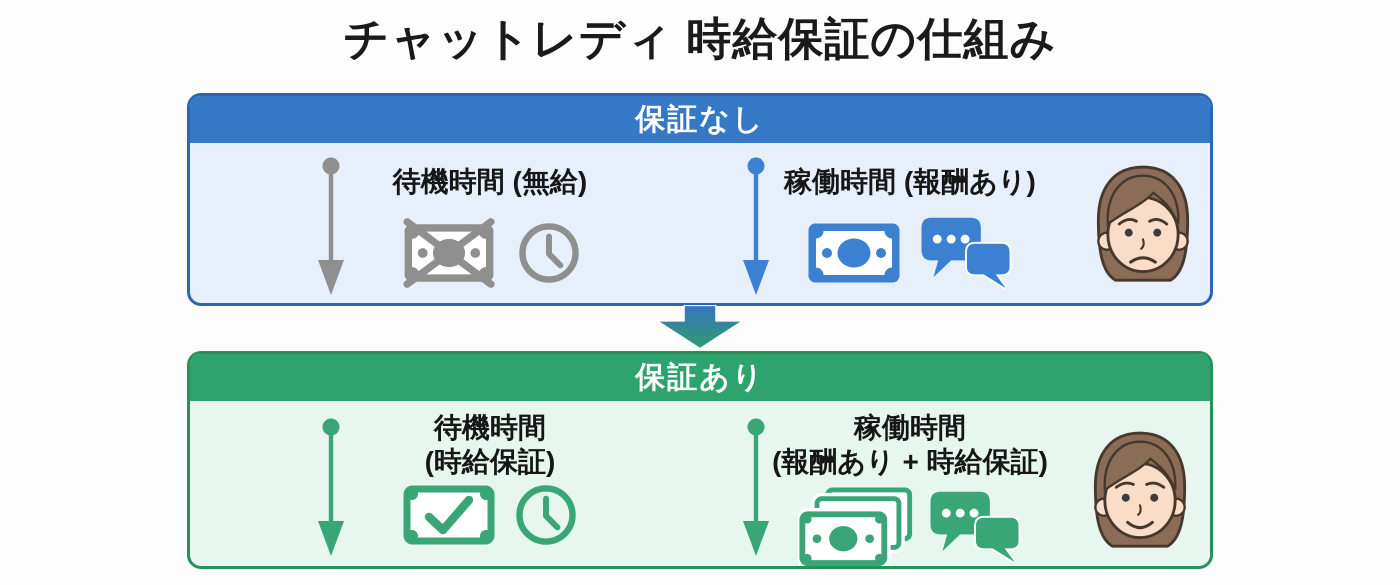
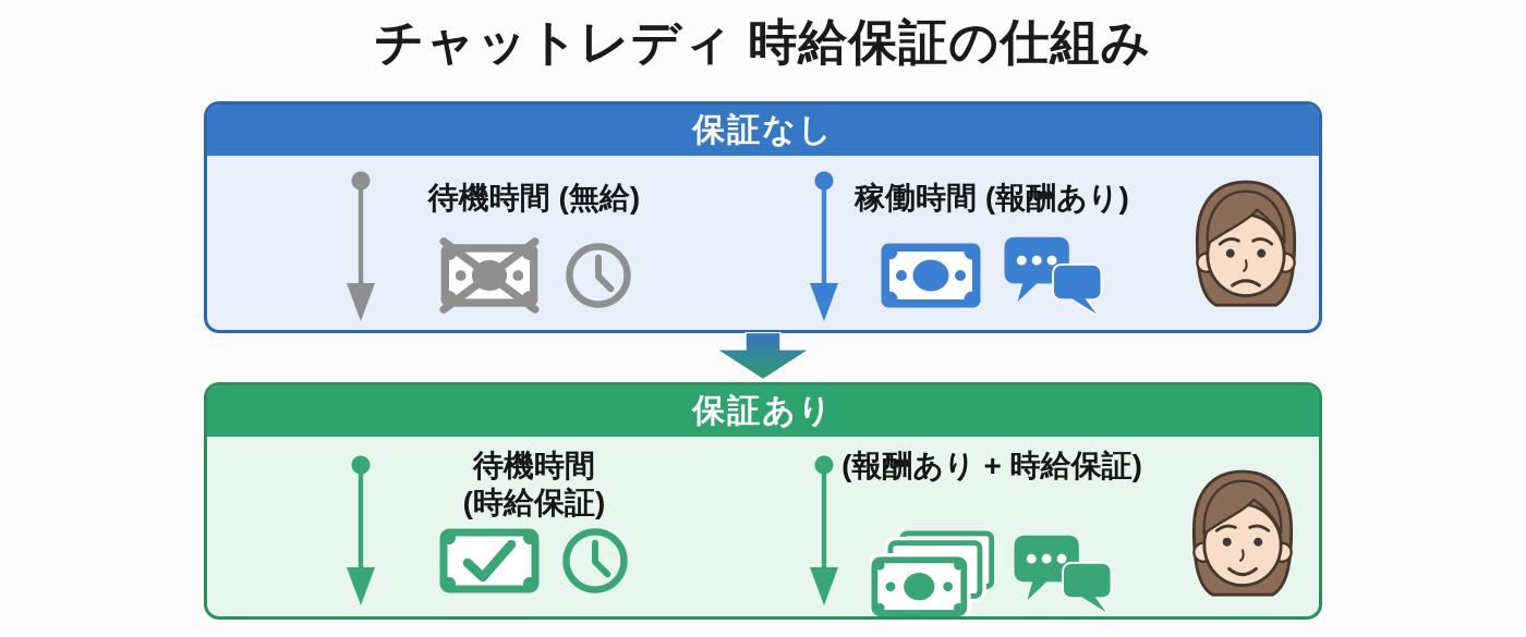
  チャットレディ 時給保証の仕組み
  保証なし
  待機時間 (無給)
  稼働時間 (報酬あり)
  保証あり
  待機時間
  (時給保証)
- 稼働時間
  (報酬あり + 時給保証)
